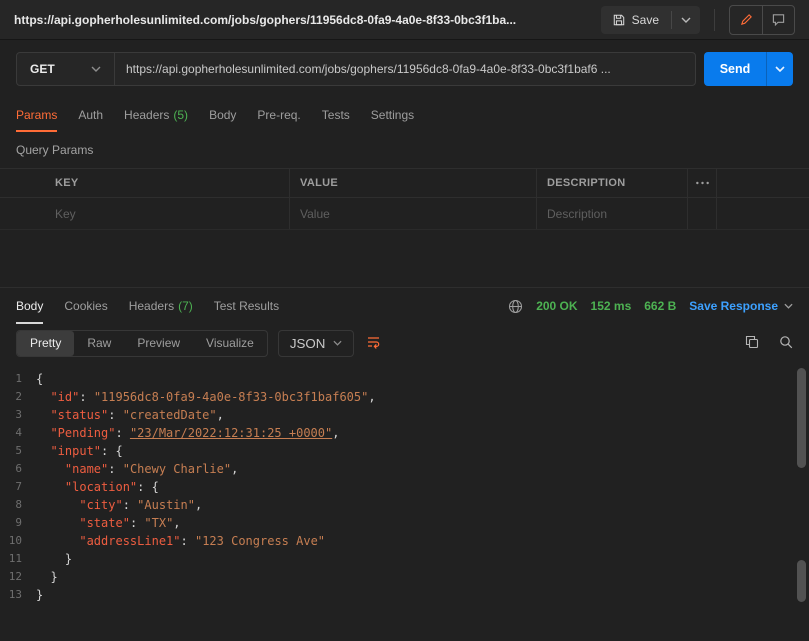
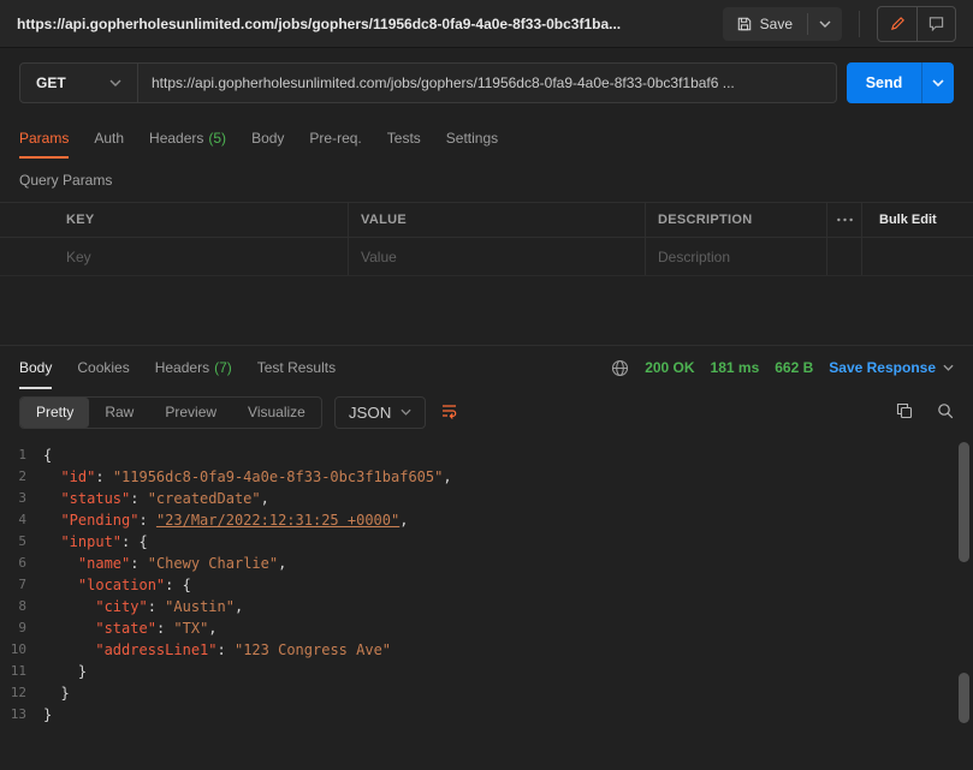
  https://api.gopherholesunlimited.com/jobs/gophers/11956dc8-0fa9-4a0e-8f33-0bc3f1ba...
  Save
  GET
  https://api.gopherholesunlimited.com/jobs/gophers/11956dc8-0fa9-4a0e-8f33-0bc3f1baf6 ...
  Send
  Params
  Auth
  Headers
  (5)
  Body
  Pre-req.
  Tests
  Settings
  Query Params
  KEY
  VALUE
  DESCRIPTION
+ Bulk Edit
  Key
  Value
  Description
  Body
  Cookies
  Headers
  (7)
  Test Results
  200 OK
- 152 ms
+ 181 ms
  662 B
  Save Response
  Pretty
  Raw
  Preview
  Visualize
  JSON
  1
  {
  2
  "id": "11956dc8-0fa9-4a0e-8f33-0bc3f1baf605",
  3
  "status": "createdDate",
  4
  "Pending": "23/Mar/2022:12:31:25 +0000",
  5
  "input": {
  6
  "name": "Chewy Charlie",
  7
  "location": {
  8
  "city": "Austin",
  9
  "state": "TX",
  10
  "addressLine1": "123 Congress Ave"
  11
  }
  12
  }
  13
  }
